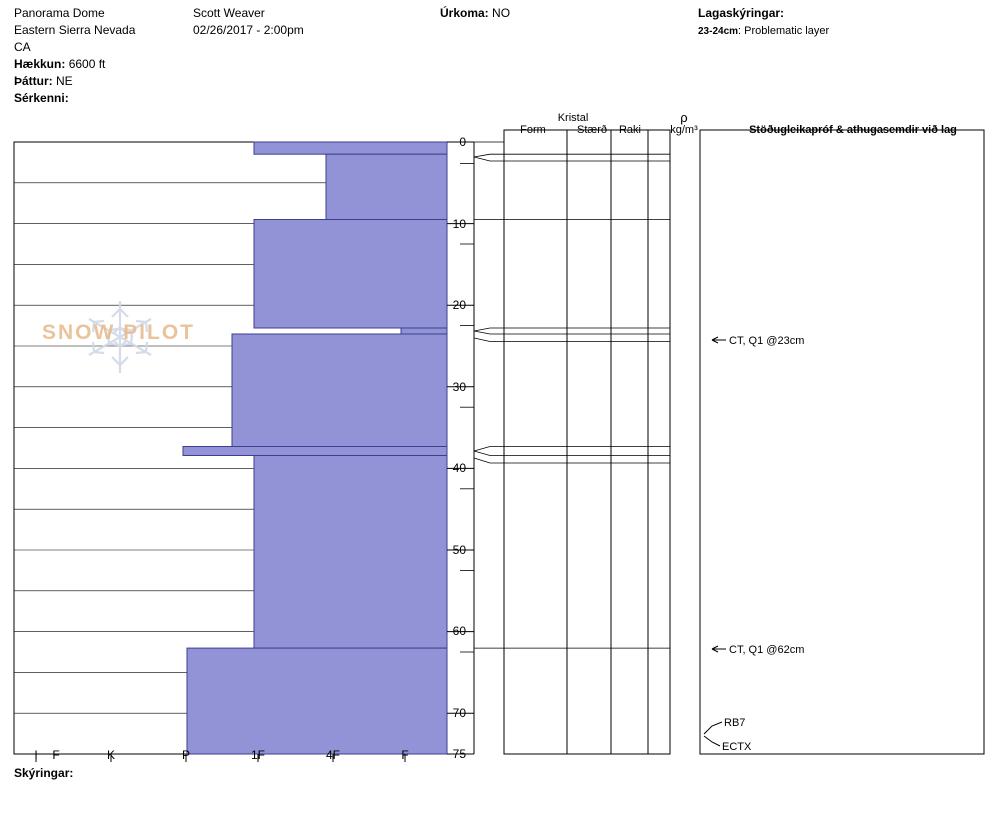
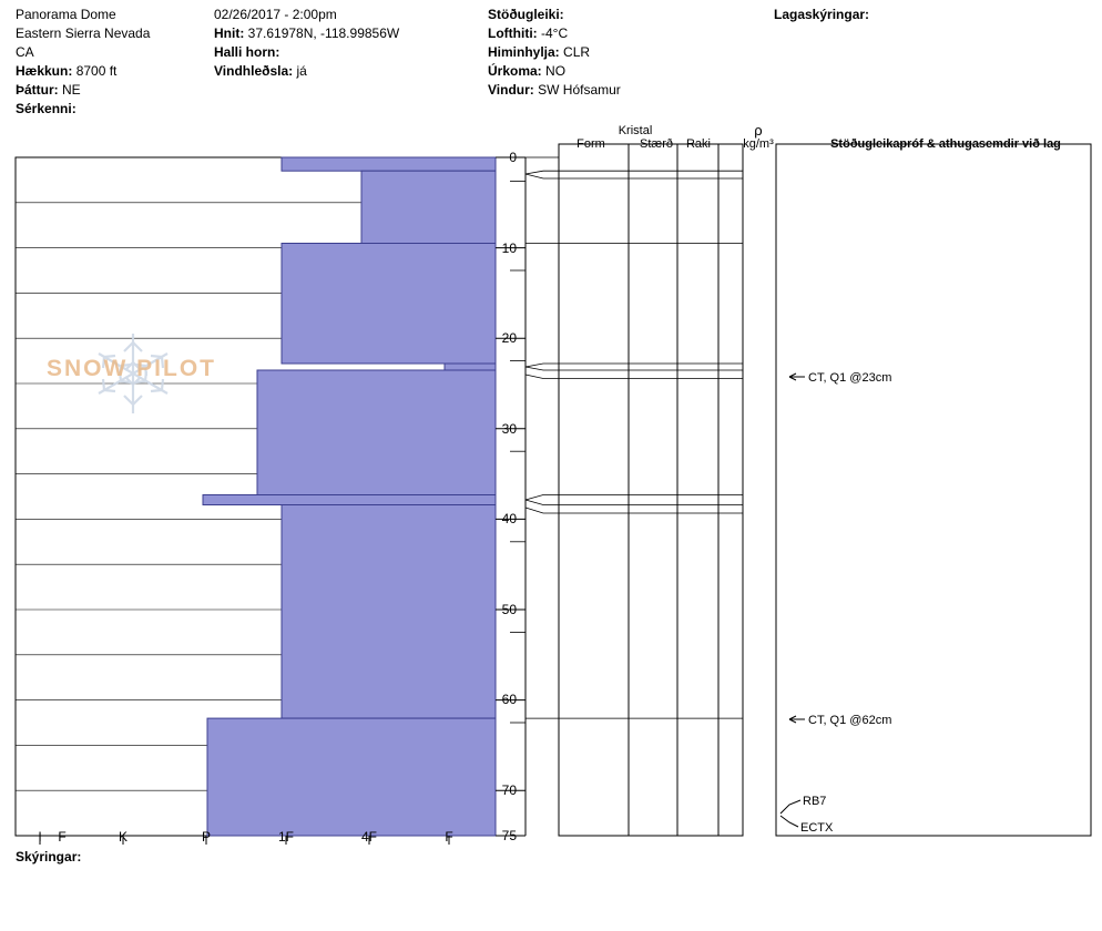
  Panorama Dome
  Eastern Sierra Nevada
  CA
- Hækkun: 6600 ft
+ Hækkun: 8700 ft
  Þáttur: NE
  Sérkenni:
- Scott Weaver
  02/26/2017 - 2:00pm
+ Hnit: 37.61978N, -118.99856W
+ Halli horn:
+ Vindhleðsla: já
+ Stöðugleiki:
+ Lofthiti: -4°C
+ Himinhylja: CLR
  Úrkoma: NO
+ Vindur: SW Hófsamur
  Lagaskýringar:
- 23-24cm: Problematic layer
  Kristal
  ρ
  kg/m³
  0
  10
  20
  30
  40
  50
  60
  70
  75
  CT, Q1 @23cm
  CT, Q1 @62cm
  RB7
  ECTX
  SNOW PILOT
  I
  F
  K
  P
  1F
  4F
  F
  Skýringar:
